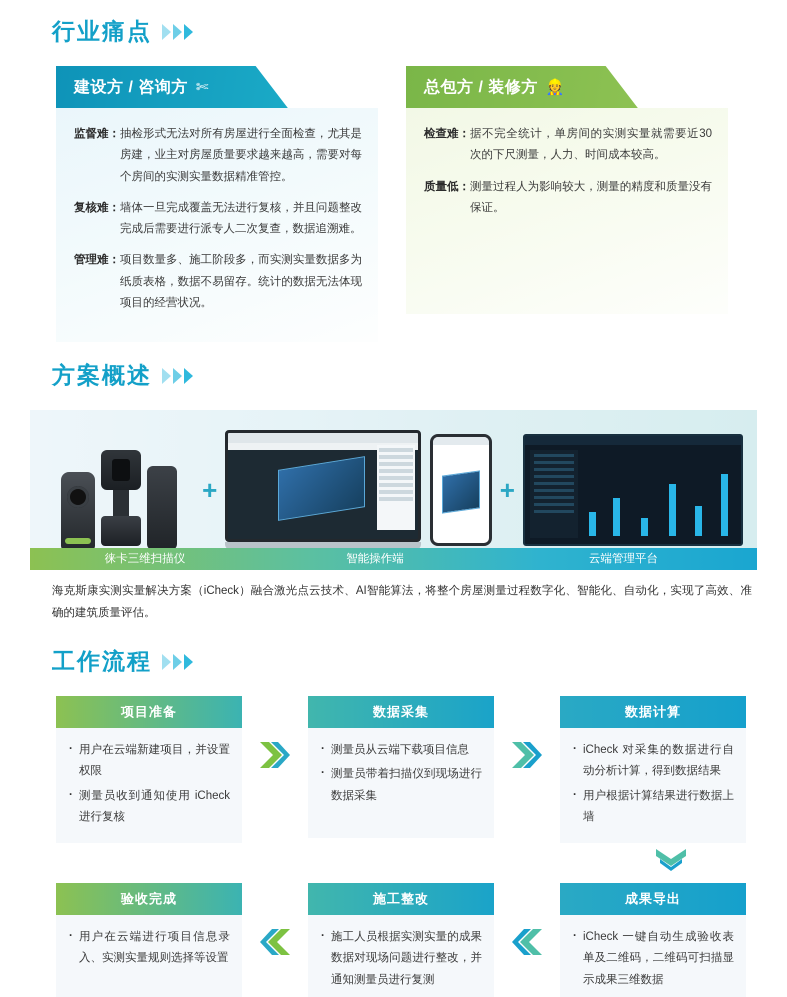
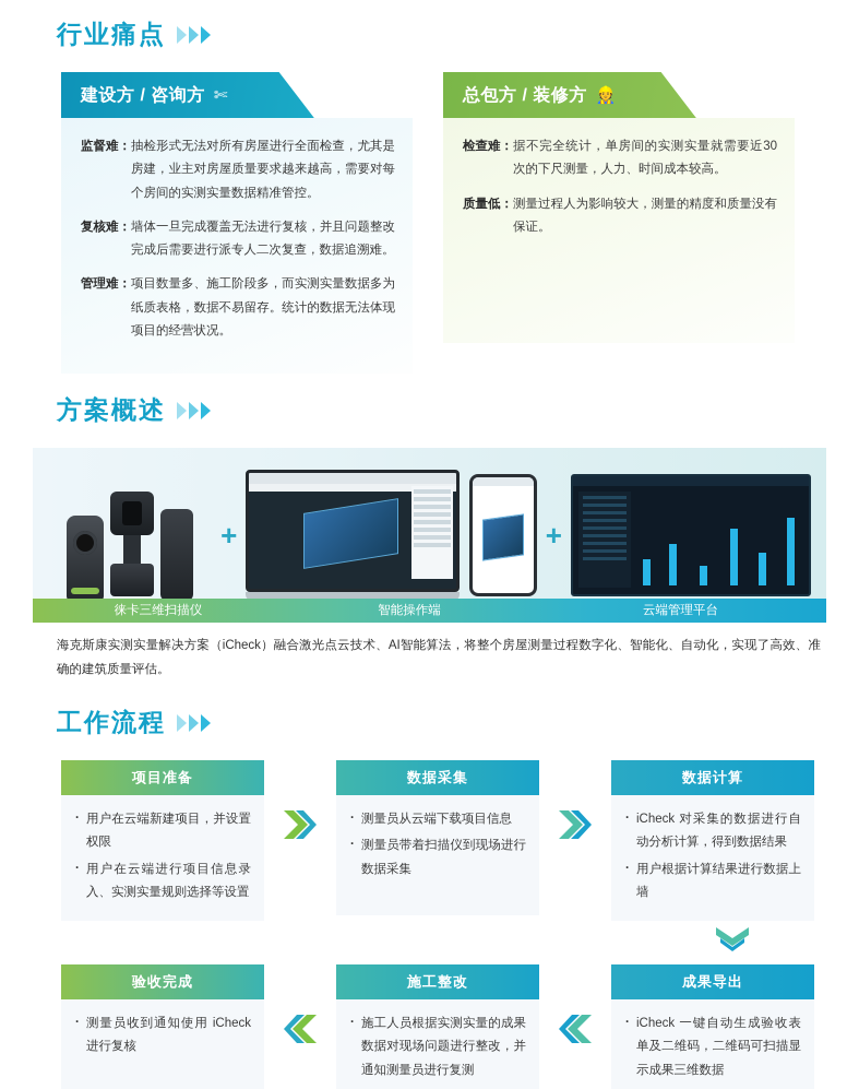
  行业痛点
  建设方 / 咨询方
  ✄
  监督难：
  抽检形式无法对所有房屋进行全面检查，尤其是房建，业主对房屋质量要求越来越高，需要对每个房间的实测实量数据精准管控。
  复核难：
  墙体一旦完成覆盖无法进行复核，并且问题整改完成后需要进行派专人二次复查，数据追溯难。
  管理难：
  项目数量多、施工阶段多，而实测实量数据多为纸质表格，数据不易留存。统计的数据无法体现项目的经营状况。
  总包方 / 装修方
  👷
  检查难：
  据不完全统计，单房间的实测实量就需要近30次的下尺测量，人力、时间成本较高。
  质量低：
  测量过程人为影响较大，测量的精度和质量没有保证。
  方案概述
  +
  +
  徕卡三维扫描仪
  智能操作端
  云端管理平台
  海克斯康实测实量解决方案（iCheck）融合激光点云技术、AI智能算法，将整个房屋测量过程数字化、智能化、自动化，实现了高效、准确的建筑质量评估。
  工作流程
  项目准备
  用户在云端新建项目，并设置权限
- 测量员收到通知使用 iCheck 进行复核
+ 用户在云端进行项目信息录入、实测实量规则选择等设置
  数据采集
  测量员从云端下载项目信息
  测量员带着扫描仪到现场进行数据采集
  数据计算
  iCheck 对采集的数据进行自动分析计算，得到数据结果
  用户根据计算结果进行数据上墙
  验收完成
- 用户在云端进行项目信息录入、实测实量规则选择等设置
+ 测量员收到通知使用 iCheck 进行复核
  施工整改
  施工人员根据实测实量的成果数据对现场问题进行整改，并通知测量员进行复测
  成果导出
  iCheck 一键自动生成验收表单及二维码，二维码可扫描显示成果三维数据
